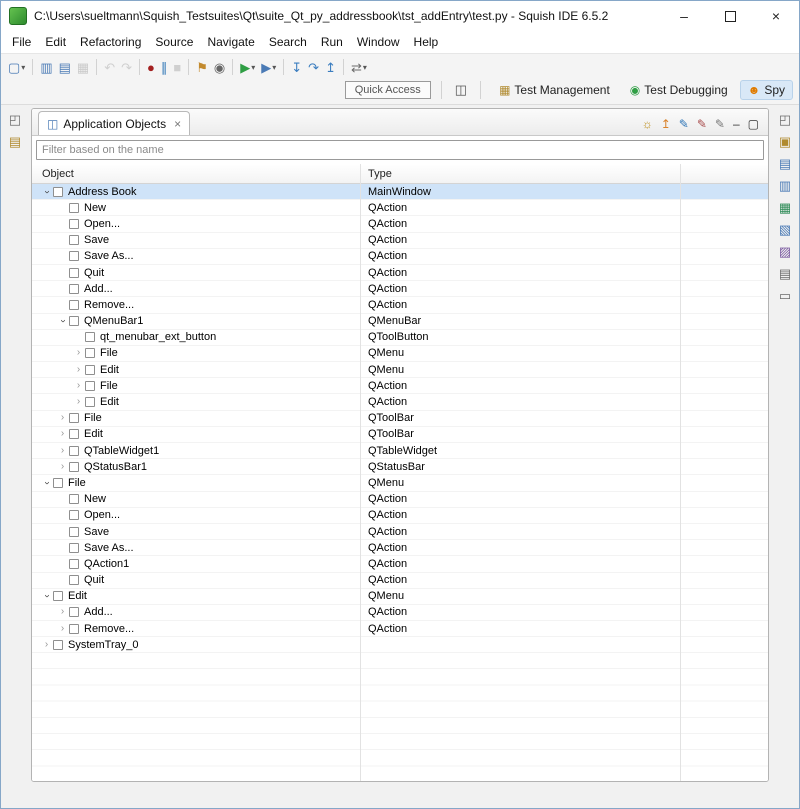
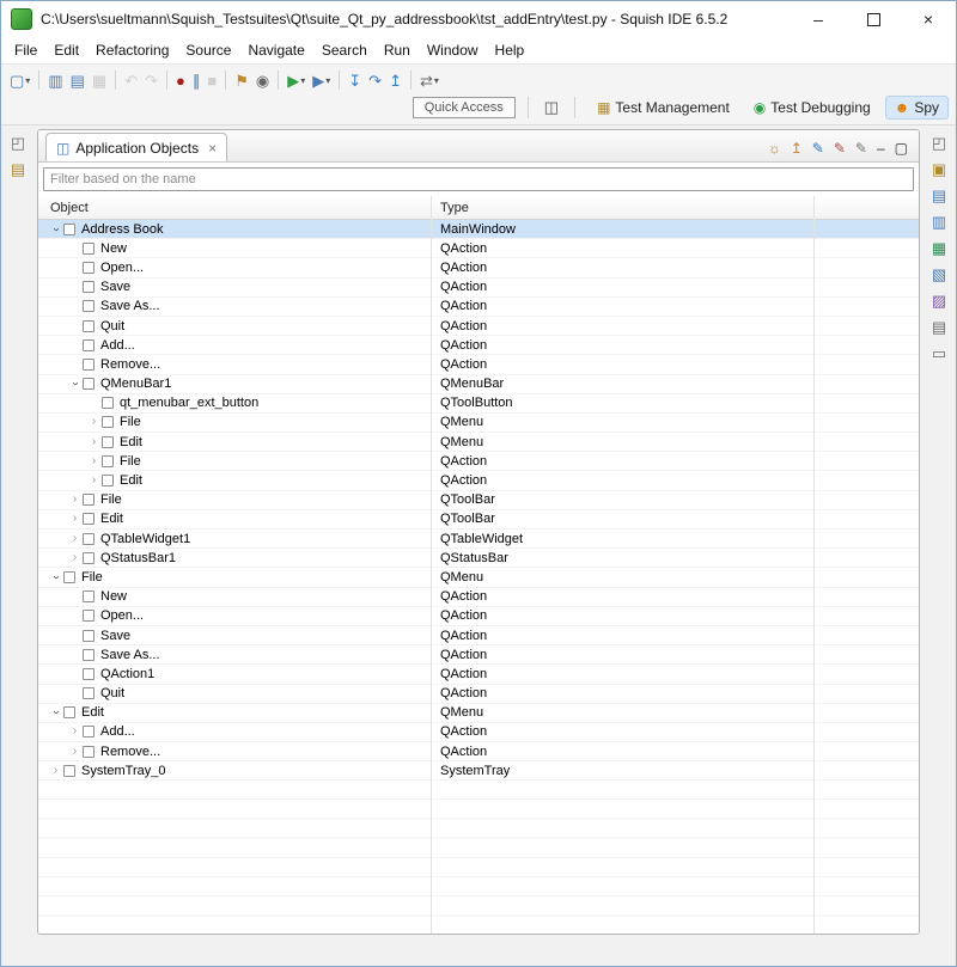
  C:\Users\sueltmann\Squish_Testsuites\Qt\suite_Qt_py_addressbook\tst_addEntry\test.py - Squish IDE 6.5.2
  –
  ×
  File
  Edit
  Refactoring
  Source
  Navigate
  Search
  Run
  Window
  Help
  ▢
  ▾
  ▥
  ▤
  ▦
  ↶
  ↷
  ●
  ∥
  ■
  ⚑
  ◉
  ▶
  ▾
  ▶
  ▾
  ↧
  ↷
  ↥
  ⇄
  ▾
  Quick Access
  ◫
  ▦
  Test Management
  ◉
  Test Debugging
  ☻
  Spy
  ◰
  ▤
  ◫
  Application Objects
  ×
  ☼
  ↥
  ✎
  ✎
  ✎
  –
  ▢
  Filter based on the name
  Object
  Type
  Address Book
  MainWindow
  New
  QAction
  Open...
  QAction
  Save
  QAction
  Save As...
  QAction
  Quit
  QAction
  Add...
  QAction
  Remove...
  QAction
  QMenuBar1
  QMenuBar
  qt_menubar_ext_button
  QToolButton
  ›
  File
  QMenu
  ›
  Edit
  QMenu
  ›
  File
  QAction
  ›
  Edit
  QAction
  ›
  File
  QToolBar
  ›
  Edit
  QToolBar
  ›
  QTableWidget1
  QTableWidget
  ›
  QStatusBar1
  QStatusBar
  File
  QMenu
  New
  QAction
  Open...
  QAction
  Save
  QAction
  Save As...
  QAction
  QAction1
  QAction
  Quit
  QAction
  Edit
  QMenu
  ›
  Add...
  QAction
  ›
  Remove...
  QAction
  ›
  SystemTray_0
+ SystemTray
  ◰
  ▣
  ▤
  ▥
  ▦
  ▧
  ▨
  ▤
  ▭
